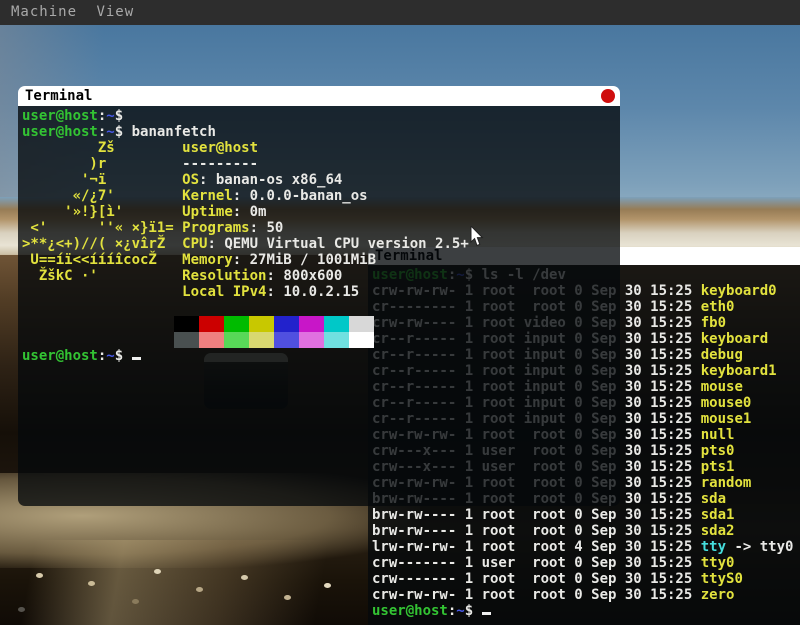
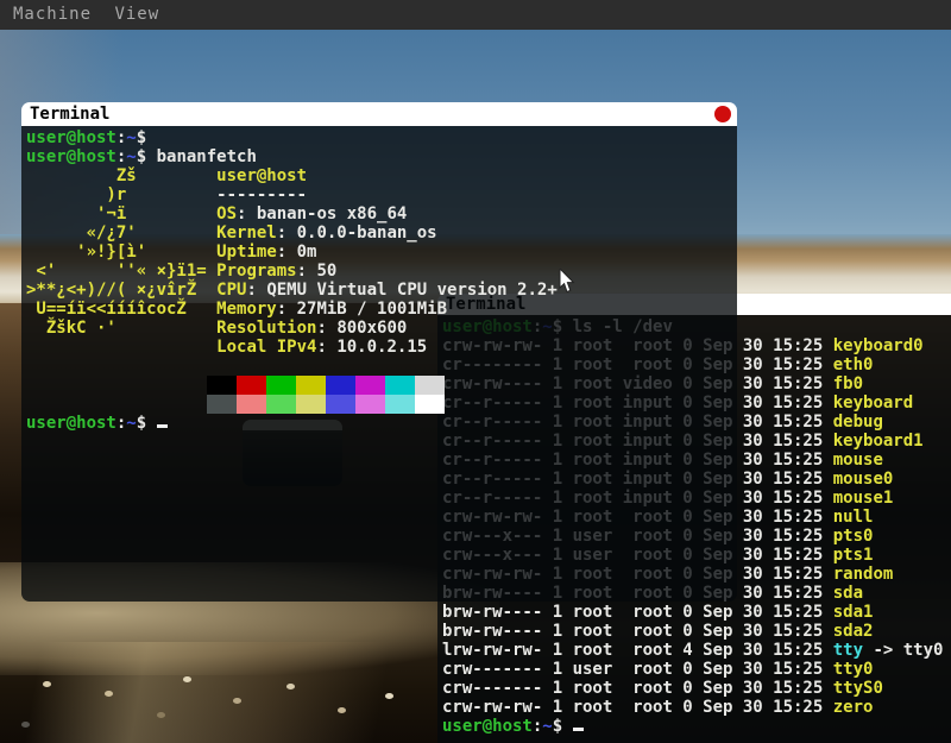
  Machine View
  Terminal
  user@host:~$ ls -l /dev
  crw-rw-rw- 1 root root 0 Sep 30 15:25 keyboard0
  cr-------- 1 root root 0 Sep 30 15:25 eth0
  crw-rw---- 1 root video 0 Sep 30 15:25 fb0
  cr--r----- 1 root input 0 Sep 30 15:25 keyboard
  cr--r----- 1 root input 0 Sep 30 15:25 debug
  cr--r----- 1 root input 0 Sep 30 15:25 keyboard1
  cr--r----- 1 root input 0 Sep 30 15:25 mouse
  cr--r----- 1 root input 0 Sep 30 15:25 mouse0
  cr--r----- 1 root input 0 Sep 30 15:25 mouse1
  crw-rw-rw- 1 root root 0 Sep 30 15:25 null
  crw---x--- 1 user root 0 Sep 30 15:25 pts0
  crw---x--- 1 user root 0 Sep 30 15:25 pts1
  crw-rw-rw- 1 root root 0 Sep 30 15:25 random
  brw-rw---- 1 root root 0 Sep 30 15:25 sda
  brw-rw---- 1 root root 0 Sep 30 15:25 sda1
  brw-rw---- 1 root root 0 Sep 30 15:25 sda2
  lrw-rw-rw- 1 root root 4 Sep 30 15:25 tty -> tty0
  crw------- 1 user root 0 Sep 30 15:25 tty0
  crw------- 1 root root 0 Sep 30 15:25 ttyS0
  crw-rw-rw- 1 root root 0 Sep 30 15:25 zero
  user@host:~$
  Terminal
  user@host:~$
  user@host:~$ bananfetch
  Zš user@host
  )r ---------
  '¬ï OS: banan-os x86_64
  «/¿7' Kernel: 0.0.0-banan_os
  '»!}[ì' Uptime: 0m
  <' ''« ×}ï1= Programs: 50
- >**¿<+)//( ×¿vîrŽ CPU: QEMU Virtual CPU version 2.5+
+ >**¿<+)//( ×¿vîrŽ CPU: QEMU Virtual CPU version 2.2+
  U==íï<<íííîcocŽ Memory: 27MiB / 1001MiB
  ŽškC ·' Resolution: 800x600
  Local IPv4: 10.0.2.15
  user@host:~$
